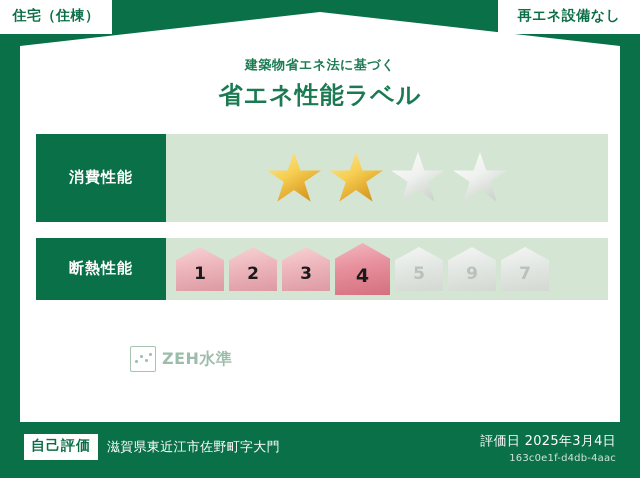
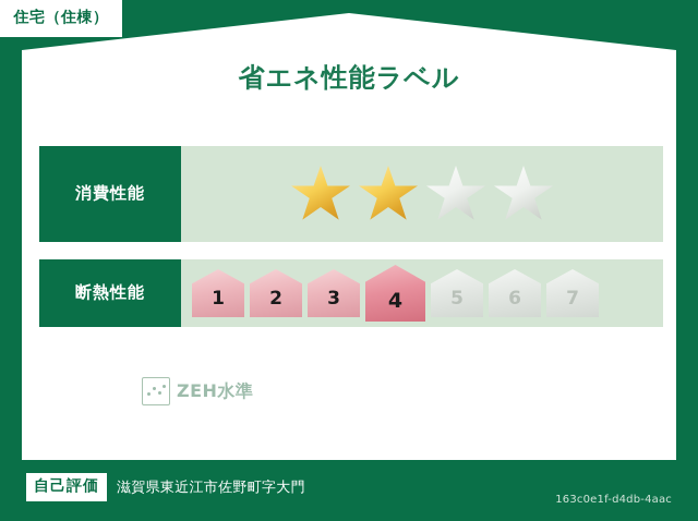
  住宅（住棟）
- 再エネ設備なし
- 建築物省エネ法に基づく
  省エネ性能ラベル
  消費性能
  断熱性能
  1
  2
  3
  4
  5
- 9
+ 6
  7
  ZEH水準
  自己評価
  滋賀県東近江市佐野町字大門
- 評価日 2025年3月4日
  163c0e1f-d4db-4aac
